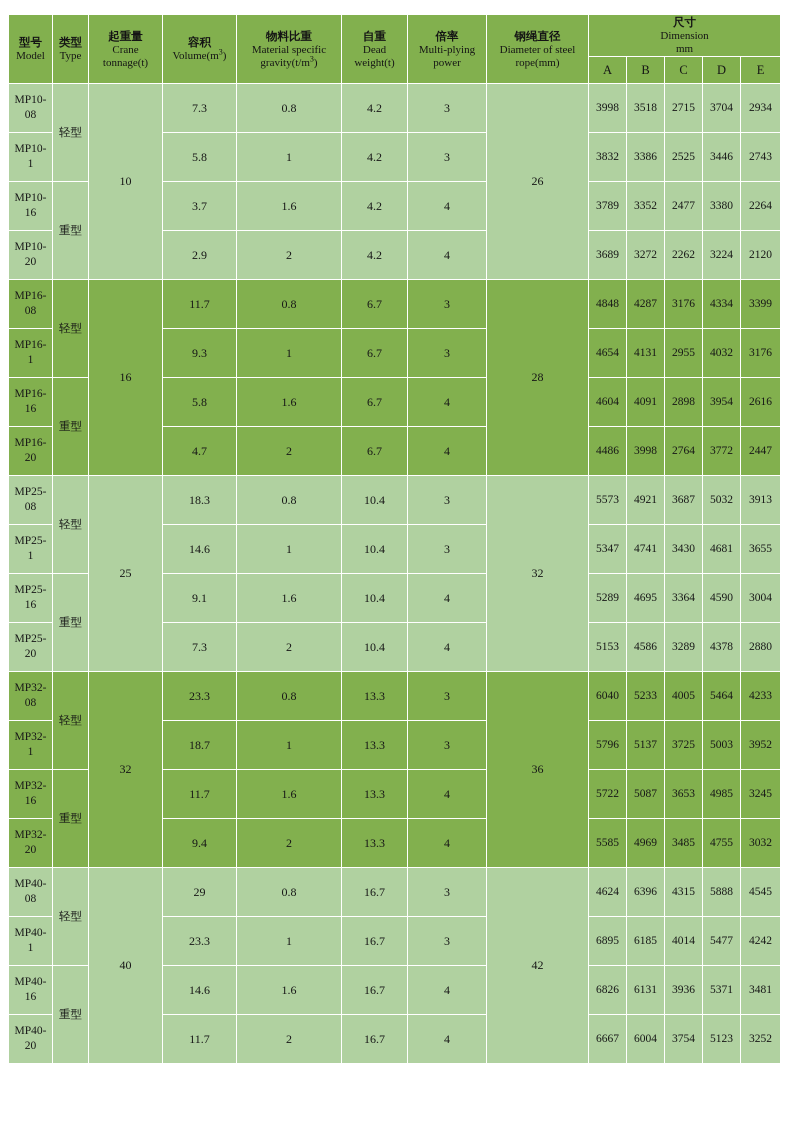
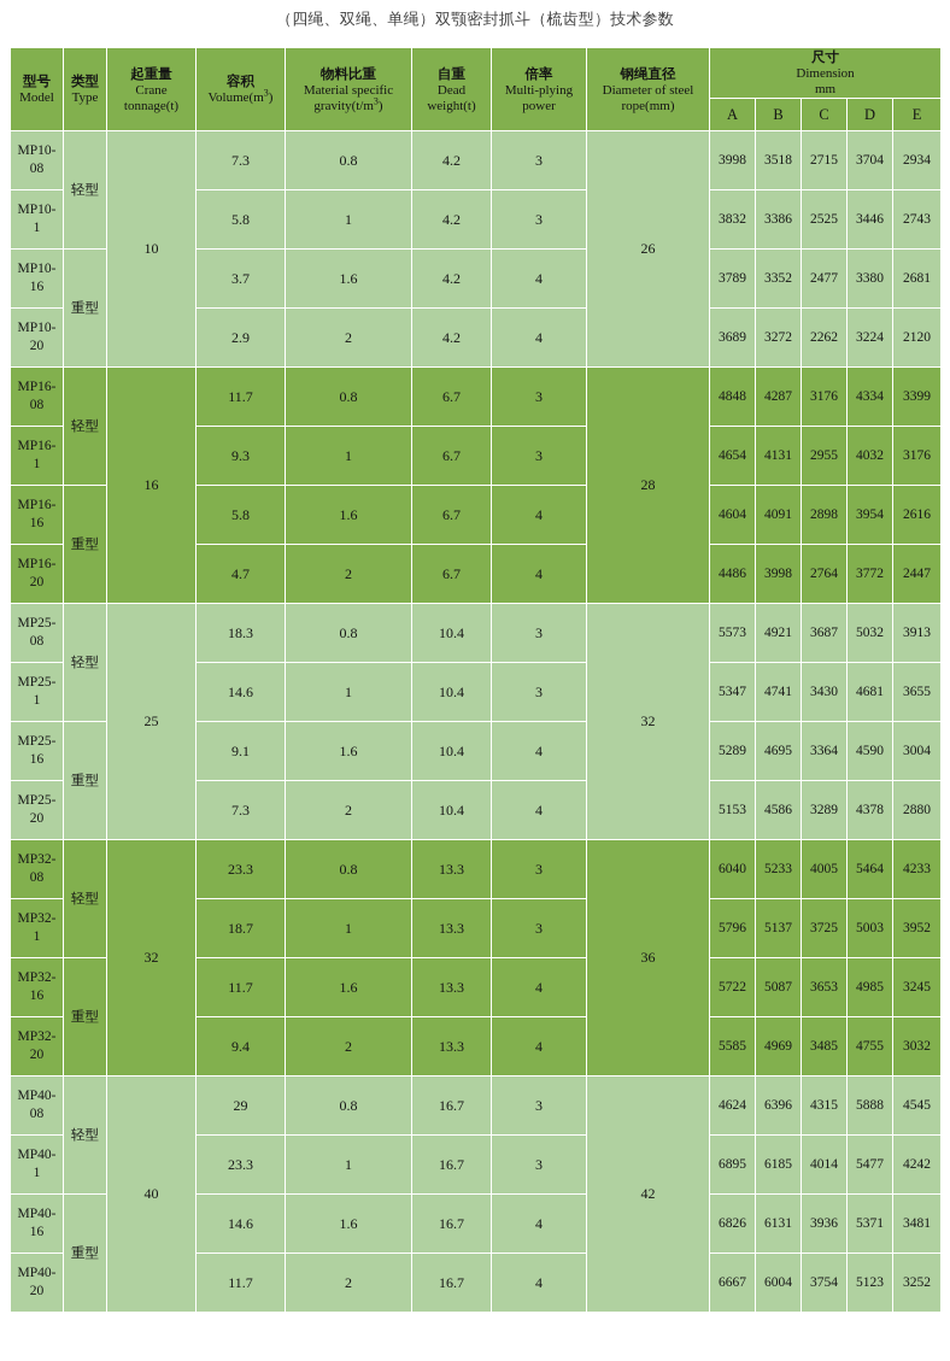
+ （四绳、双绳、单绳）双颚密封抓斗（梳齿型）技术参数
  型号 Model	类型 Type	起重量 Crane tonnage(t)	容积 Volume(m3)	物料比重 Material specific gravity(t/m3)	自重 Dead weight(t)	倍率 Multi-plying power	钢绳直径 Diameter of steel rope(mm)	尺寸 Dimension mm
  A	B	C	D	E
  MP10-08	轻型	10	7.3	0.8	4.2	3	26	3998	3518	2715	3704	2934
  MP10-1	5.8	1	4.2	3	3832	3386	2525	3446	2743
- MP10-16	重型	3.7	1.6	4.2	4	3789	3352	2477	3380	2264
+ MP10-16	重型	3.7	1.6	4.2	4	3789	3352	2477	3380	2681
  MP10-20	2.9	2	4.2	4	3689	3272	2262	3224	2120
  MP16-08	轻型	16	11.7	0.8	6.7	3	28	4848	4287	3176	4334	3399
  MP16-1	9.3	1	6.7	3	4654	4131	2955	4032	3176
  MP16-16	重型	5.8	1.6	6.7	4	4604	4091	2898	3954	2616
  MP16-20	4.7	2	6.7	4	4486	3998	2764	3772	2447
  MP25-08	轻型	25	18.3	0.8	10.4	3	32	5573	4921	3687	5032	3913
  MP25-1	14.6	1	10.4	3	5347	4741	3430	4681	3655
  MP25-16	重型	9.1	1.6	10.4	4	5289	4695	3364	4590	3004
  MP25-20	7.3	2	10.4	4	5153	4586	3289	4378	2880
  MP32-08	轻型	32	23.3	0.8	13.3	3	36	6040	5233	4005	5464	4233
  MP32-1	18.7	1	13.3	3	5796	5137	3725	5003	3952
  MP32-16	重型	11.7	1.6	13.3	4	5722	5087	3653	4985	3245
  MP32-20	9.4	2	13.3	4	5585	4969	3485	4755	3032
  MP40-08	轻型	40	29	0.8	16.7	3	42	4624	6396	4315	5888	4545
  MP40-1	23.3	1	16.7	3	6895	6185	4014	5477	4242
  MP40-16	重型	14.6	1.6	16.7	4	6826	6131	3936	5371	3481
  MP40-20	11.7	2	16.7	4	6667	6004	3754	5123	3252
